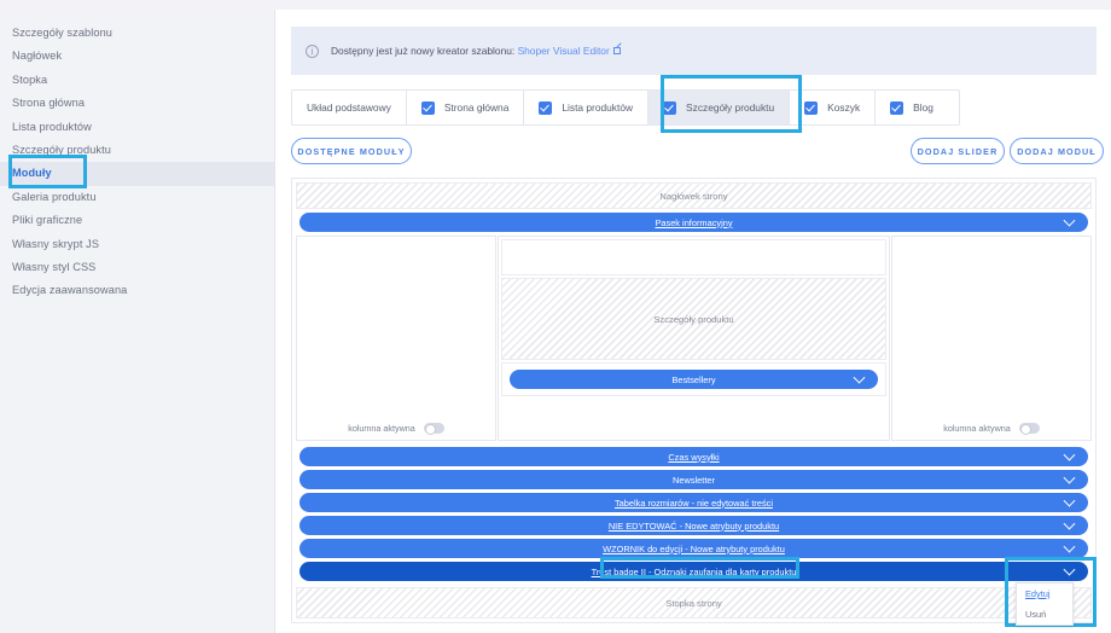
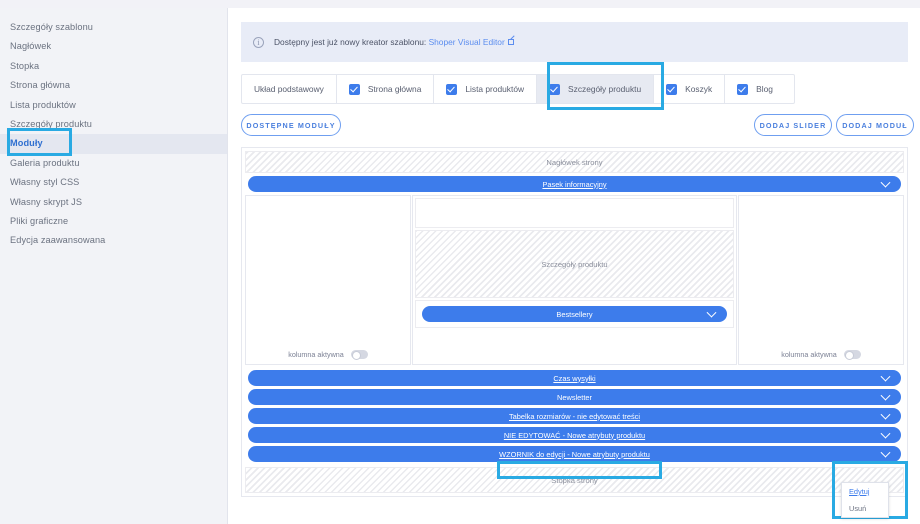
  Szczegóły szablonu
  Nagłówek
  Stopka
  Strona główna
  Lista produktów
  Szczegóły produktu
  Moduły
  Galeria produktu
- Pliki graficzne
+ Własny styl CSS
  Własny skrypt JS
- Własny styl CSS
+ Pliki graficzne
  Edycja zaawansowana
  i
  Dostępny jest już nowy kreator szablonu: Shoper Visual Editor
  Układ podstawowy
  Strona główna
  Lista produktów
  Szczegóły produktu
  Koszyk
  Blog
  DOSTĘPNE MODUŁY
  DODAJ SLIDER
  DODAJ MODUŁ
  Nagłówek strony
  Pasek informacyjny
  kolumna aktywna
  Szczegóły produktu
  Bestsellery
  kolumna aktywna
  Czas wysyłki
  Newsletter
  Tabelka rozmiarów - nie edytować treści
  NIE EDYTOWAĆ - Nowe atrybuty produktu
  WZORNIK do edycji - Nowe atrybuty produktu
- Trust badge II - Odznaki zaufania dla karty produktu
  Stopka strony
  Edytuj
  Usuń
